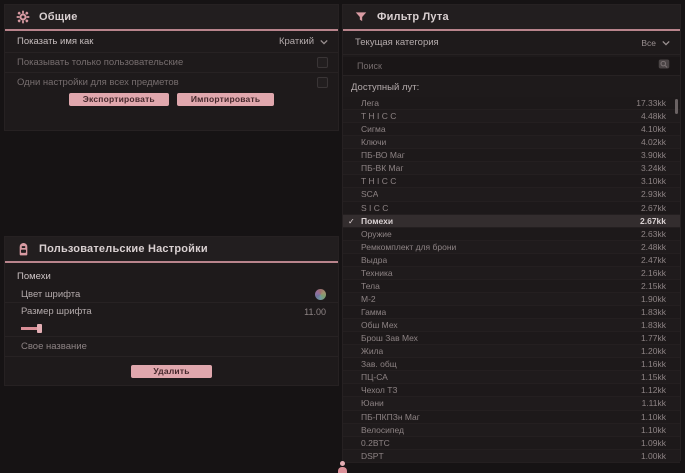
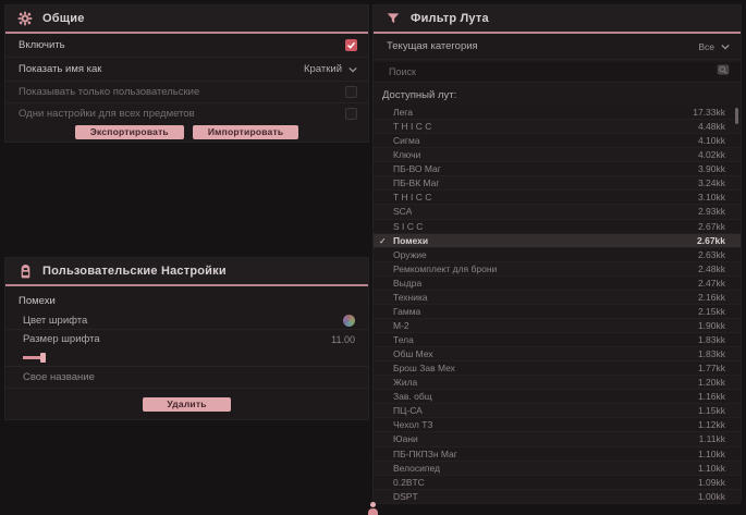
  Общие
+ Включить
  Показать имя как
  Краткий
  Показывать только пользовательские
  Одни настройки для всех предметов
  Экспортировать
  Импортировать
  Пользовательские Настройки
  Помехи
  Цвет шрифта
  Размер шрифта
  11.00
  Свое название
  Удалить
  Фильтр Лута
  Текущая категория
  Все
  Поиск
  Доступный лут:
  Лега
  17.33kk
  Т Н I С С
  4.48kk
  Сигма
  4.10kk
  Ключи
  4.02kk
  ПБ-ВО Маг
  3.90kk
  ПБ-ВК Маг
  3.24kk
  Т Н I С С
  3.10kk
  SCA
  2.93kk
  S I С С
  2.67kk
  ✓
  Помехи
  2.67kk
  Оружие
  2.63kk
  Ремкомплект для брони
  2.48kk
  Выдра
  2.47kk
  Техника
  2.16kk
- Тела
+ Гамма
  2.15kk
  М-2
  1.90kk
- Гамма
+ Тела
  1.83kk
  Обш Мех
  1.83kk
  Брош Зав Мех
  1.77kk
  Жила
  1.20kk
  Зав. общ
  1.16kk
  ПЦ-СА
  1.15kk
  Чехол ТЗ
  1.12kk
  Юани
  1.11kk
  ПБ-ПКПЗн Маг
  1.10kk
  Велосипед
  1.10kk
  0.2BTC
  1.09kk
  DSPT
  1.00kk
